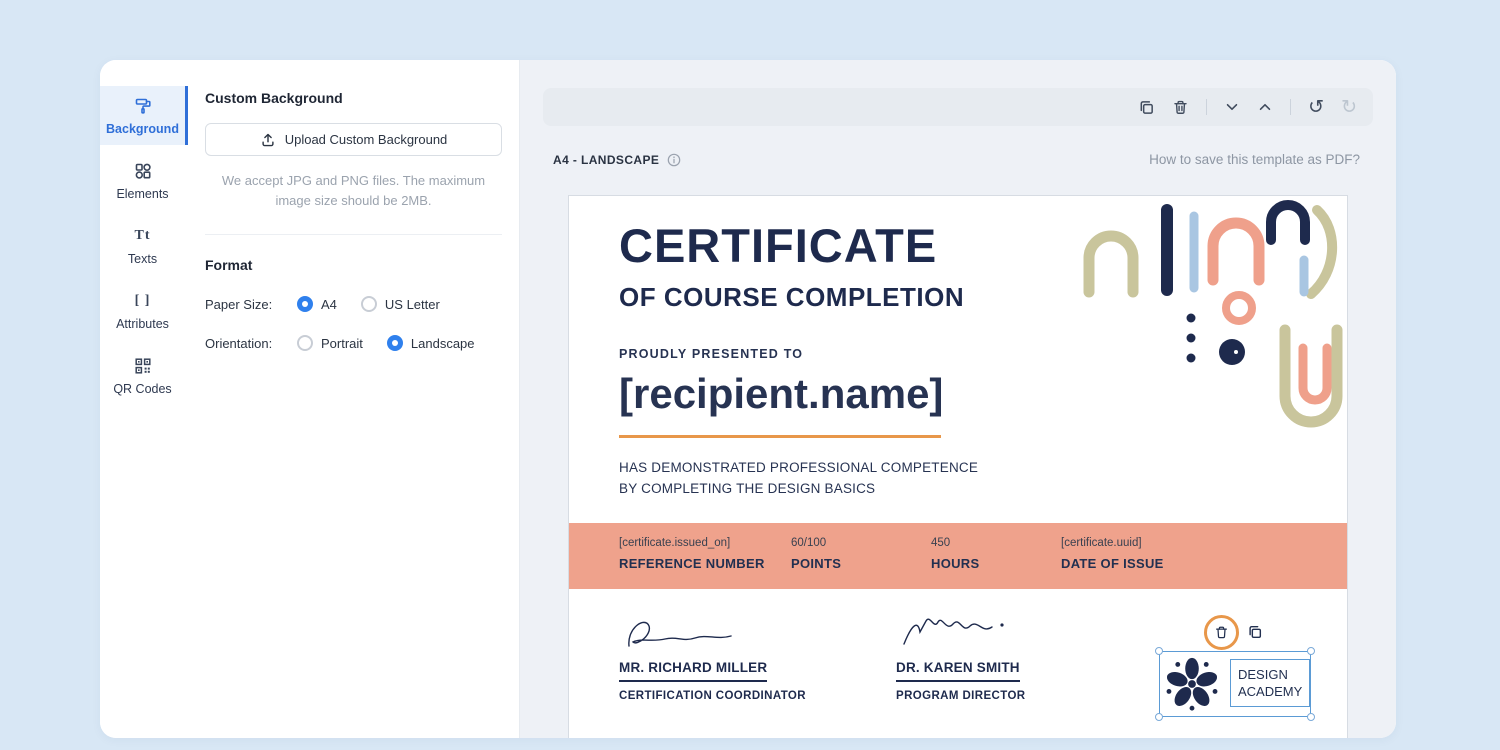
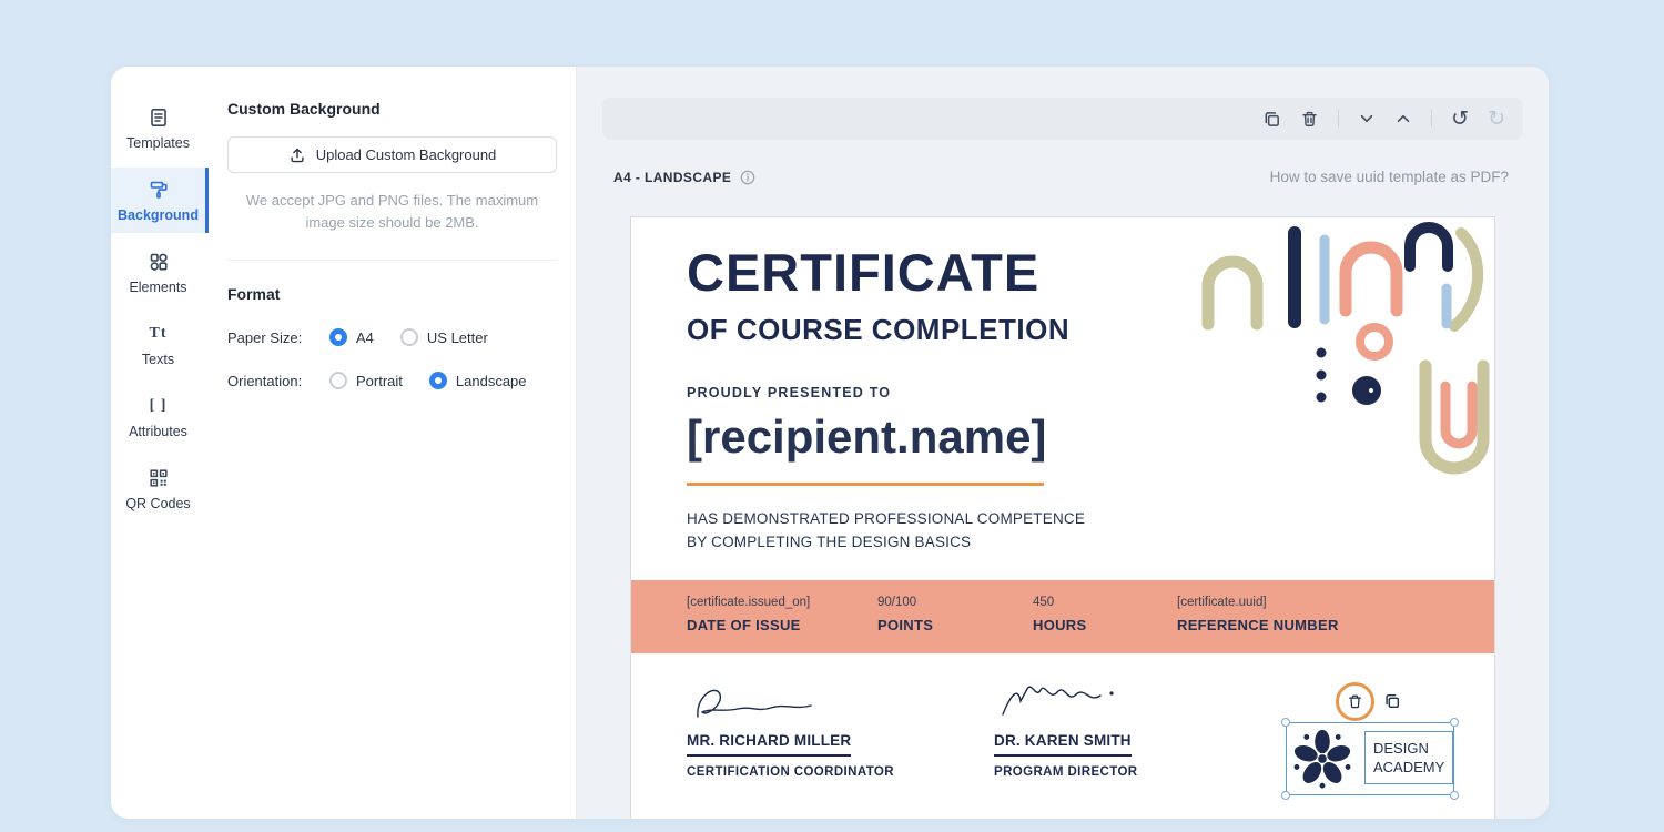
+ Templates
  Background
  Elements
  Tt
  Texts
  [ ]
  Attributes
  QR Codes
  Custom Background
  Upload Custom Background
  We accept JPG and PNG files. The maximum image size should be 2MB.
  Format
  Paper Size:
  A4
  US Letter
  Orientation:
  Portrait
  Landscape
  ↺
  ↻
  A4 - LANDSCAPE
- How to save this template as PDF?
+ How to save uuid template as PDF?
  CERTIFICATE
  OF COURSE COMPLETION
  PROUDLY PRESENTED TO
  [recipient.name]
  HAS DEMONSTRATED PROFESSIONAL COMPETENCE
  BY COMPLETING THE DESIGN BASICS
  [certificate.issued_on]
- REFERENCE NUMBER
+ DATE OF ISSUE
- 60/100
+ 90/100
  POINTS
  450
  HOURS
  [certificate.uuid]
- DATE OF ISSUE
+ REFERENCE NUMBER
  MR. RICHARD MILLER
  CERTIFICATION COORDINATOR
  DR. KAREN SMITH
  PROGRAM DIRECTOR
  DESIGN
  ACADEMY
